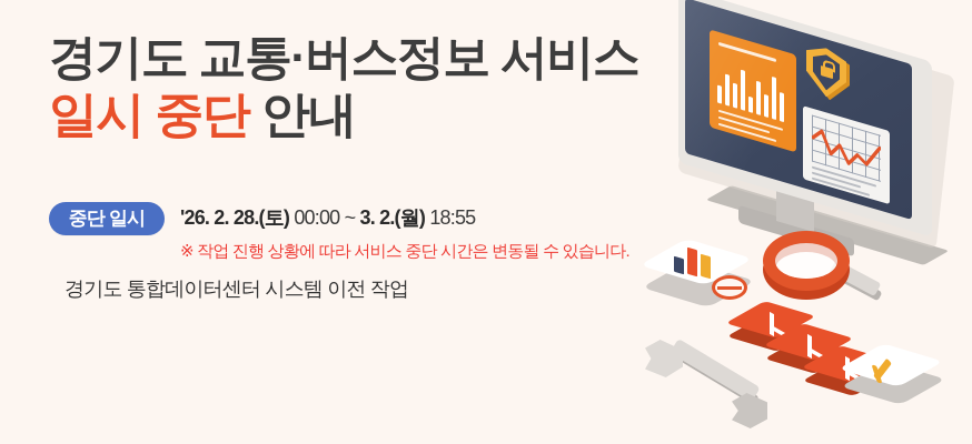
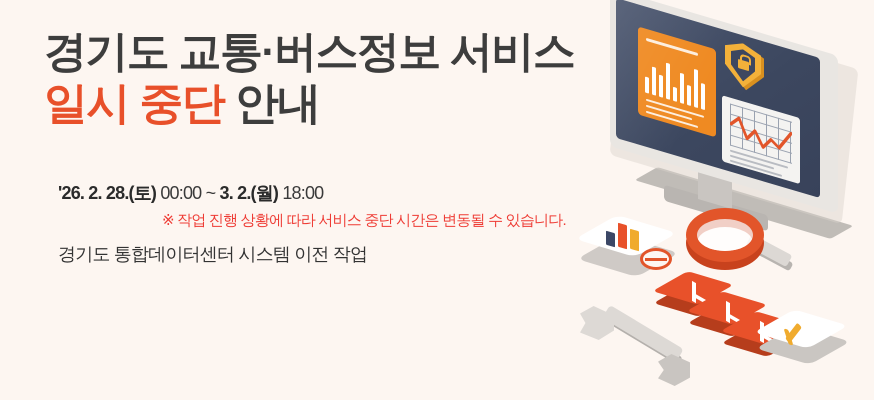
  경기도 교통·버스정보 서비스
  일시 중단 안내
- 중단 일시
- '26. 2. 28.(토) 00:00 ~ 3. 2.(월) 18:55
+ '26. 2. 28.(토) 00:00 ~ 3. 2.(월) 18:00
  ※ 작업 진행 상황에 따라 서비스 중단 시간은 변동될 수 있습니다.
  경기도 통합데이터센터 시스템 이전 작업
